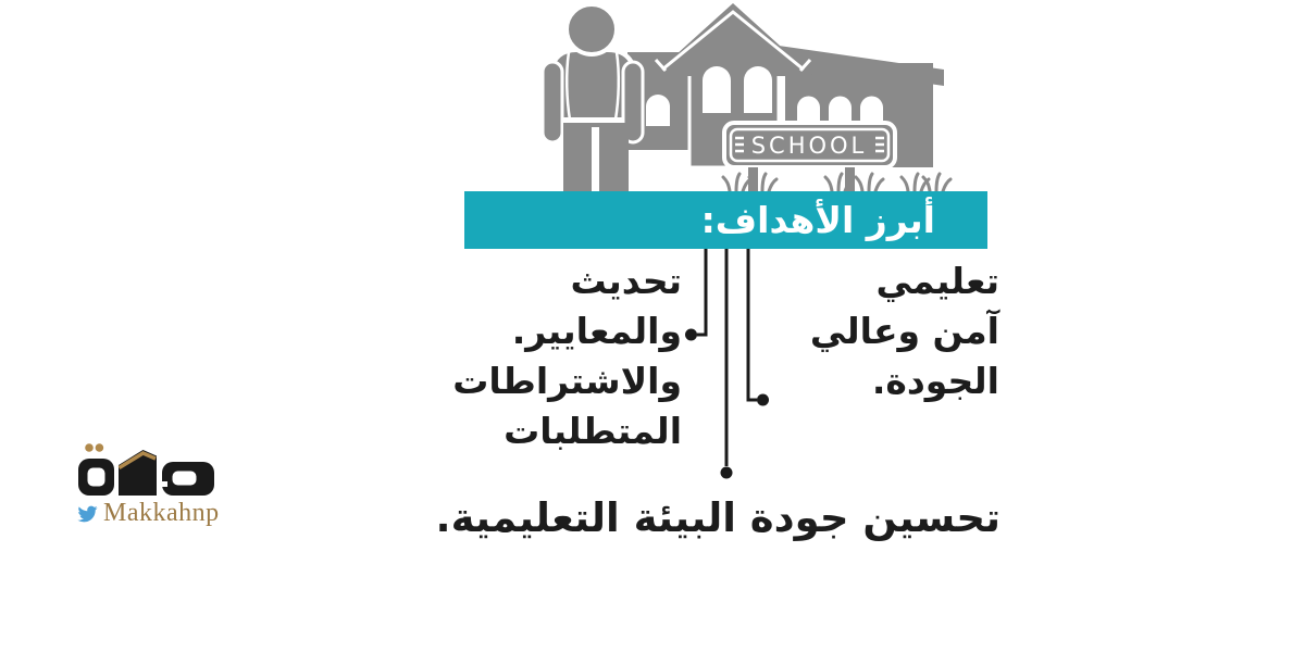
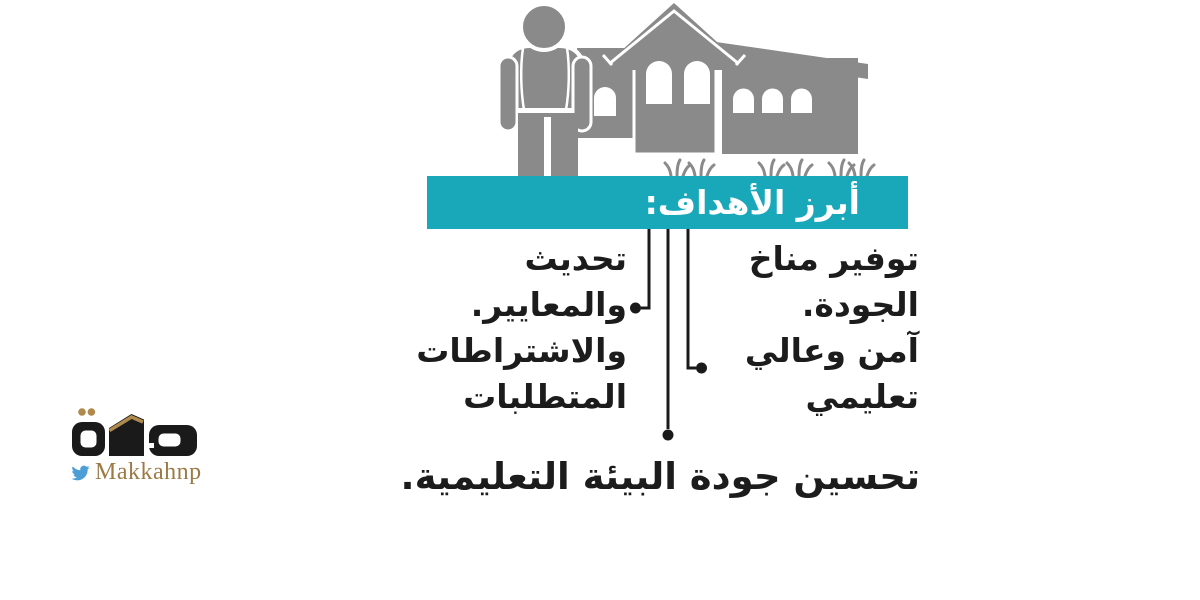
- SCHOOL
  أبرز الأهداف:
+ توفير مناخ
- تعليمي
+ الجودة.
  آمن وعالي
- الجودة.
+ تعليمي
  تحديث
  والمعايير.
  والاشتراطات
  المتطلبات
  تحسين جودة البيئة التعليمية.
  Makkahnp
